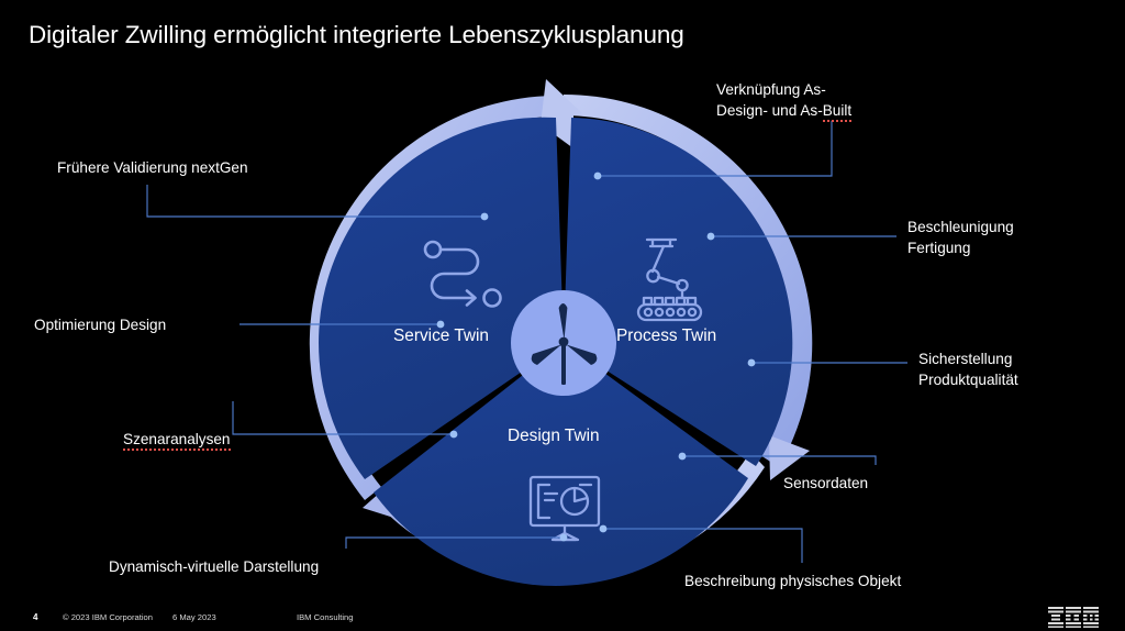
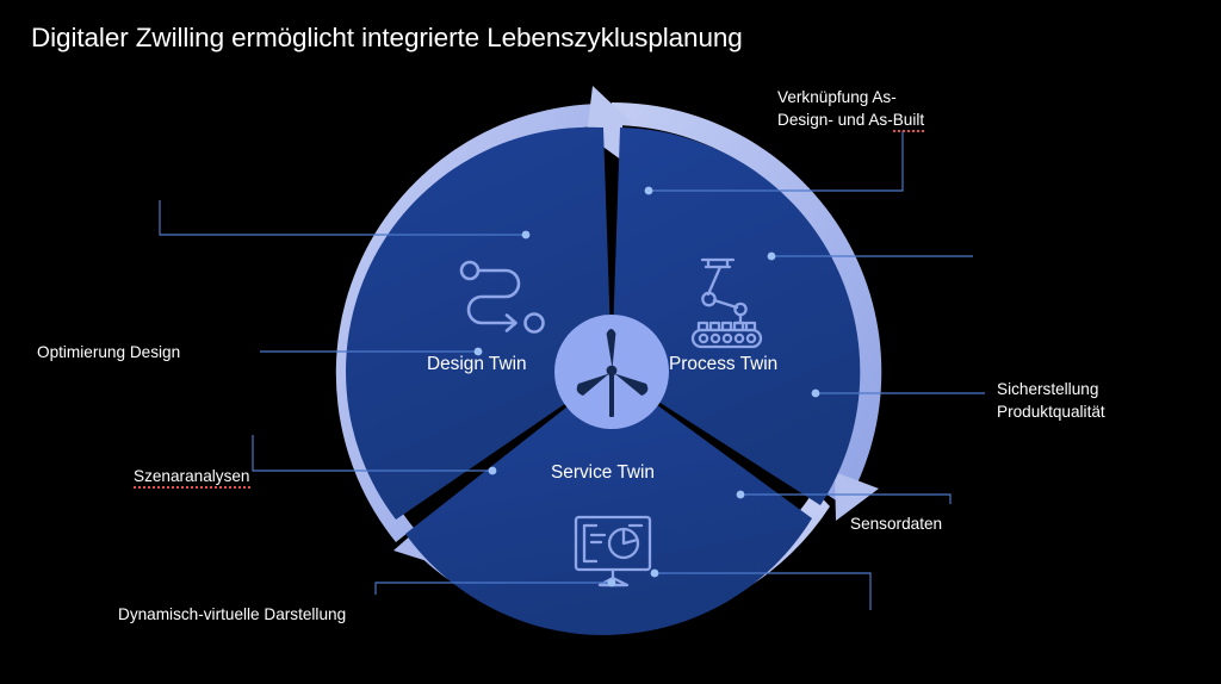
  Digitaler Zwilling ermöglicht integrierte Lebenszyklusplanung
- Service Twin
+ Design Twin
  Process Twin
- Design Twin
+ Service Twin
  Verknüpfung As-
  Design- und As-Built
- Beschleunigung
- Fertigung
  Sicherstellung
  Produktqualität
  Sensordaten
- Beschreibung physisches Objekt
  Dynamisch-virtuelle Darstellung
  Szenaranalysen
  Optimierung Design
- Frühere Validierung nextGen
- 4
- © 2023 IBM Corporation
- 6 May 2023
- IBM Consulting
